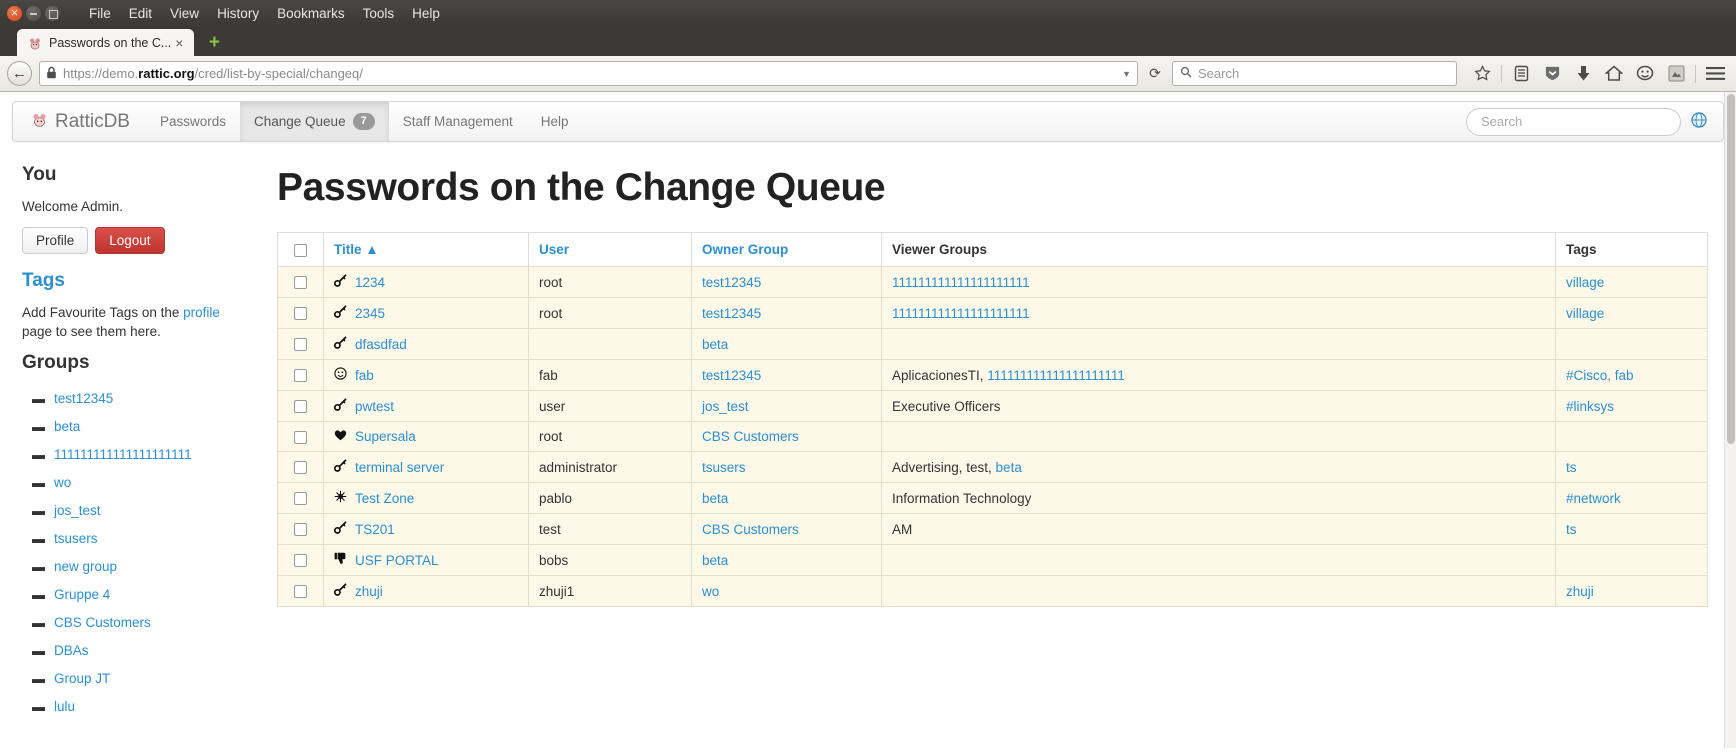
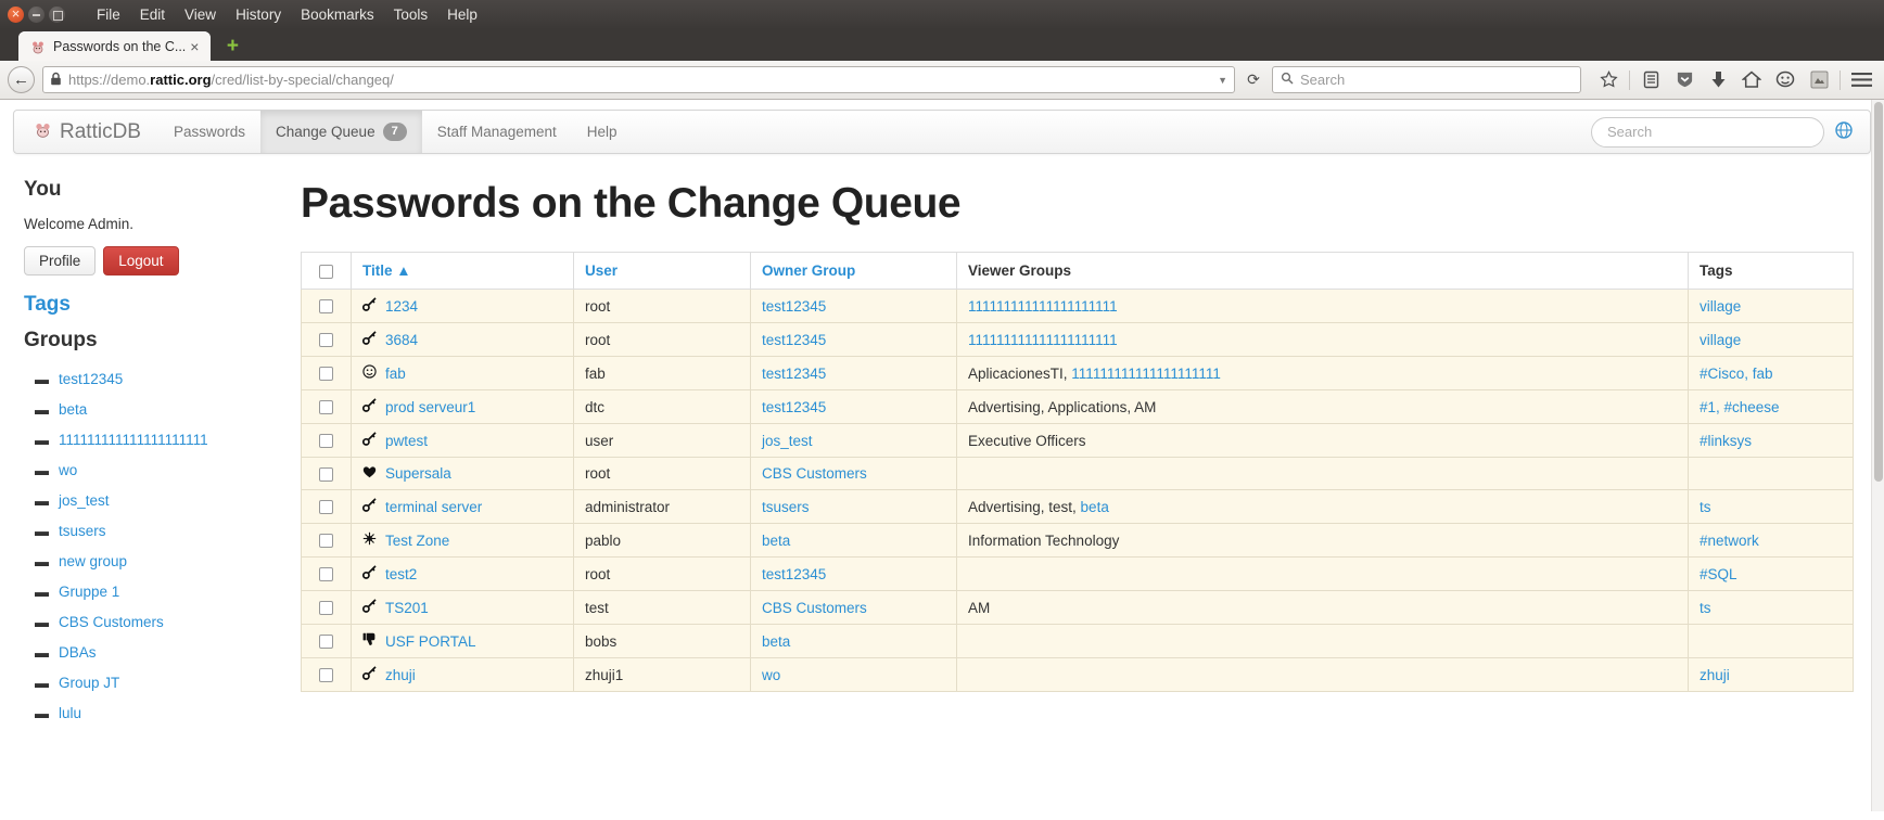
  File
  Edit
  View
  History
  Bookmarks
  Tools
  Help
  Passwords on the C...
  ×
  +
  ←
  https://demo.rattic.org/cred/list-by-special/changeq/
  ▼
  ⟳
  Search
  RatticDB
  Passwords
  Change Queue
  7
  Staff Management
  Help
  Search
  You
  Welcome Admin.
  Profile
  Logout
  Tags
- Add Favourite Tags on the profile page to see them here.
  Groups
  ▬
  test12345
  ▬
  beta
  ▬
  111111111111111111111
  ▬
  wo
  ▬
  jos_test
  ▬
  tsusers
  ▬
  new group
  ▬
- Gruppe 4
+ Gruppe 1
  ▬
  CBS Customers
  ▬
  DBAs
  ▬
  Group JT
  ▬
  lulu
  Passwords on the Change Queue
  	Title ▲	User	Owner Group	Viewer Groups	Tags
  	1234	root	test12345	111111111111111111111	village
- 	2345	root	test12345	111111111111111111111	village
+ 	3684	root	test12345	111111111111111111111	village
- 	dfasdfad		beta
  	fab	fab	test12345	AplicacionesTI, 111111111111111111111	#Cisco, fab
+ 	prod serveur1	dtc	test12345	Advertising, Applications, AM	#1, #cheese
  	pwtest	user	jos_test	Executive Officers	#linksys
  	Supersala	root	CBS Customers
  	terminal server	administrator	tsusers	Advertising, test, beta	ts
  	Test Zone	pablo	beta	Information Technology	#network
+ 	test2	root	test12345		#SQL
  	TS201	test	CBS Customers	AM	ts
  	USF PORTAL	bobs	beta
  	zhuji	zhuji1	wo		zhuji
